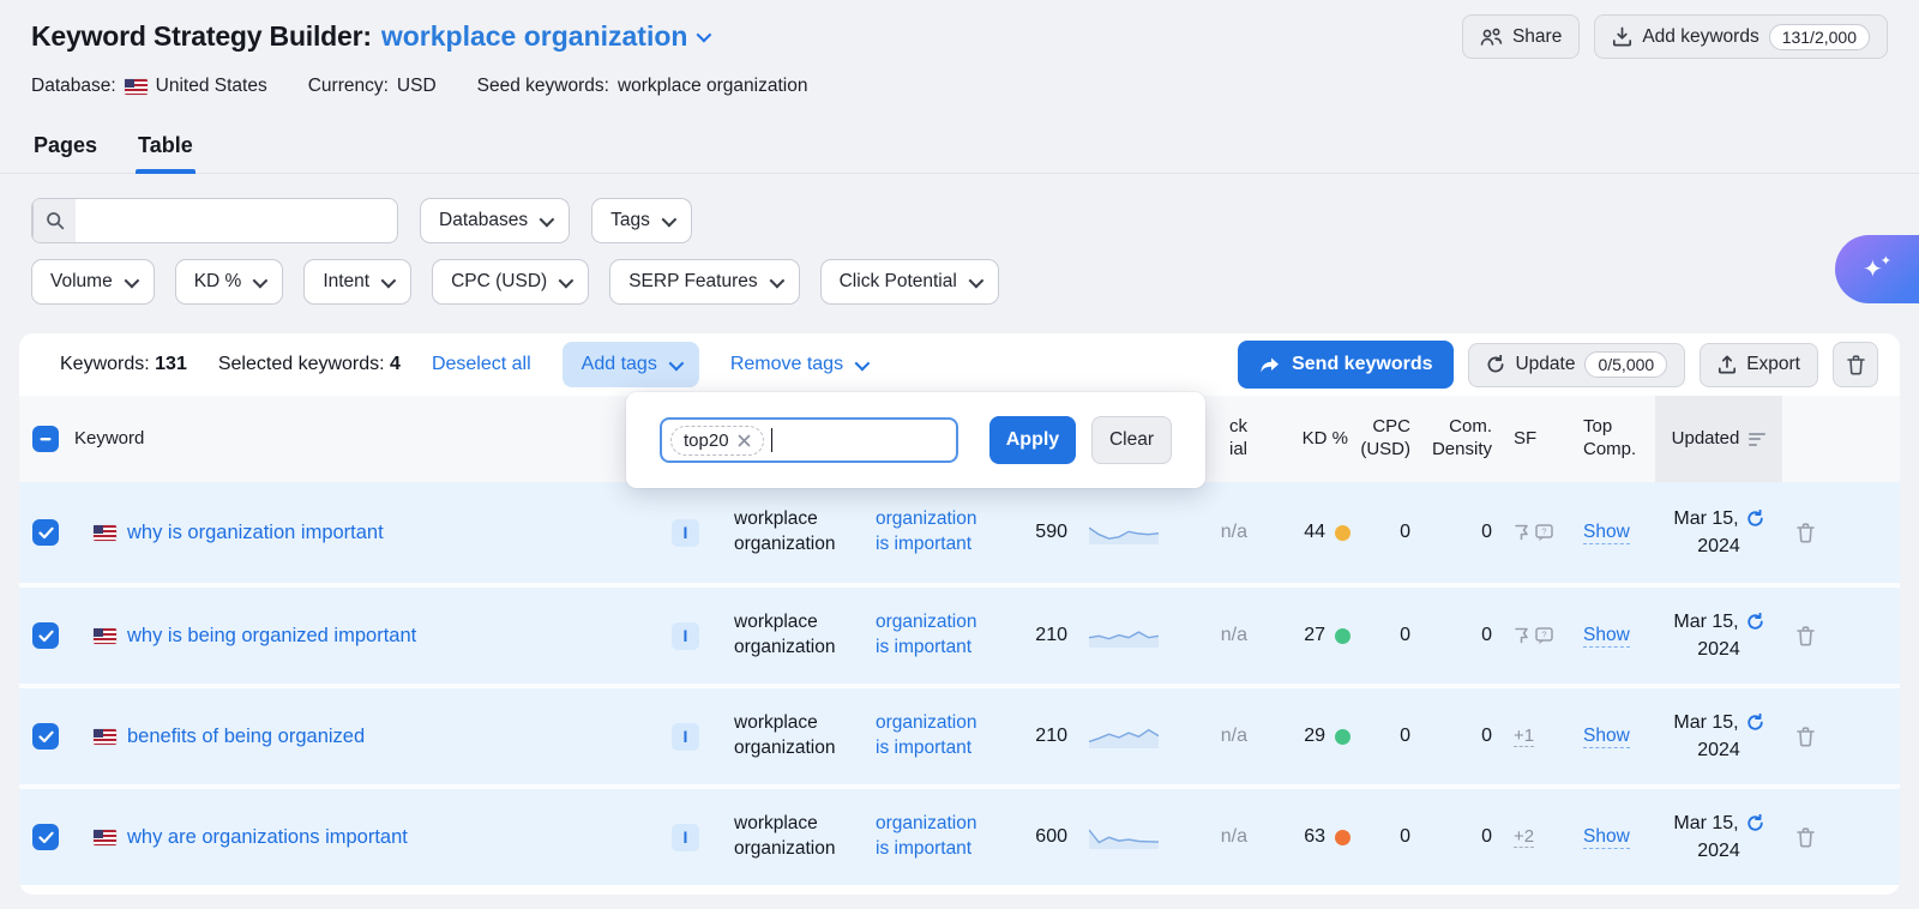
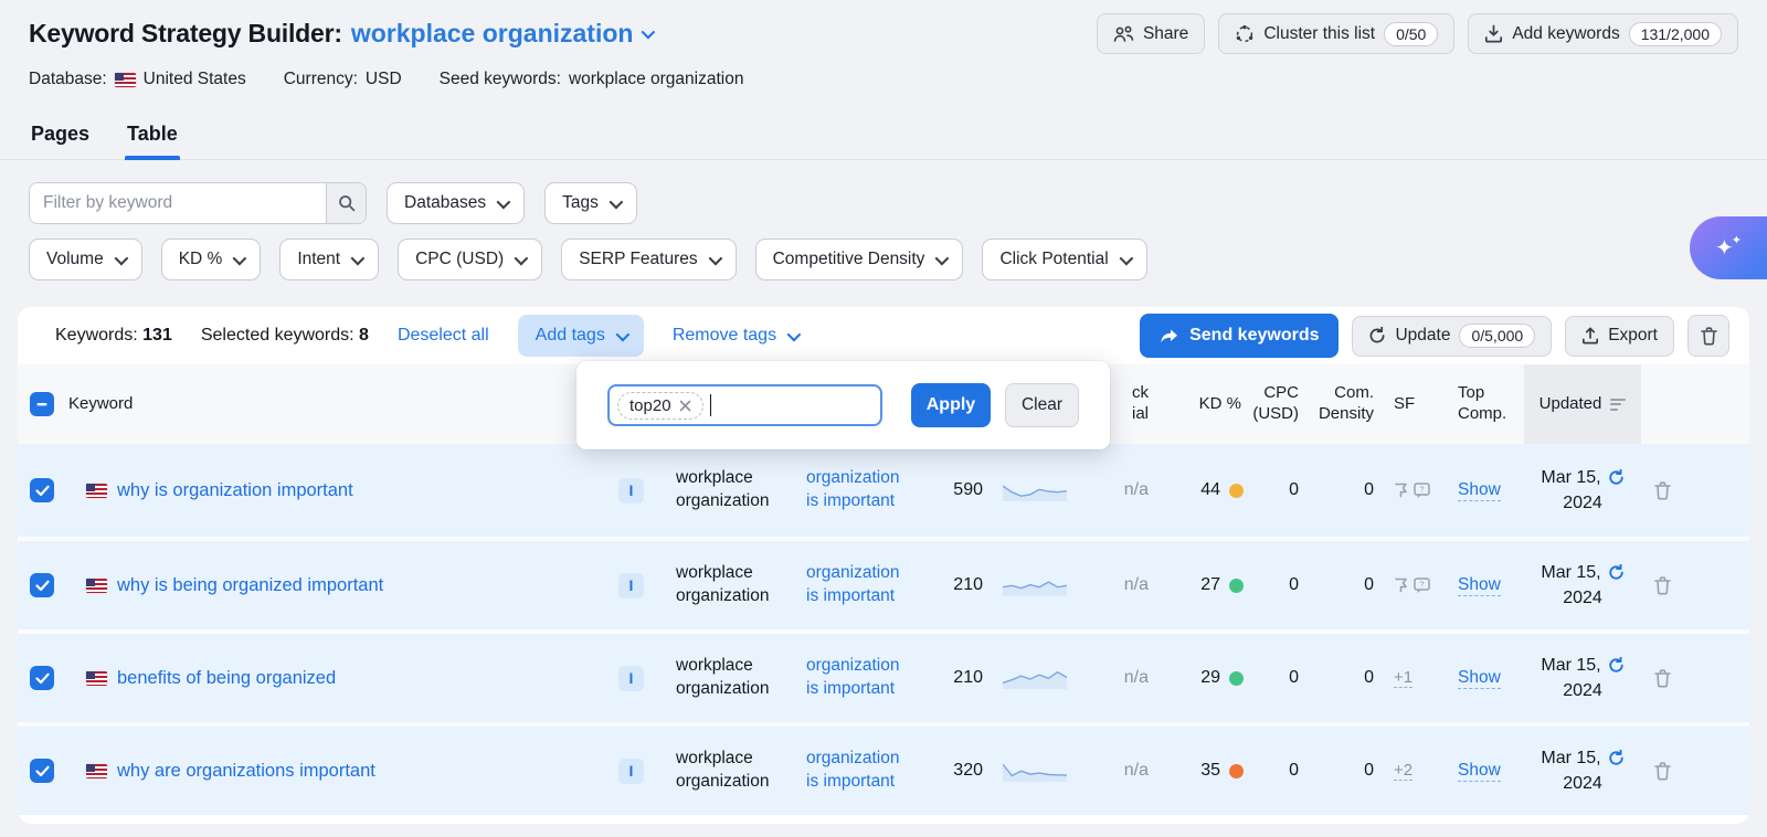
  Keyword Strategy Builder:
  workplace organization
  Share
+ Cluster this list
+ 0/50
  Add keywords
  131/2,000
  Database:
  United States
  Currency:
  USD
  Seed keywords:
  workplace organization
  Pages
  Table
+ Filter by keyword
  Databases
  Tags
  Volume
  KD %
  Intent
  CPC (USD)
  SERP Features
+ Competitive Density
  Click Potential
  ✦
  ✦
  Keywords: 131
- Selected keywords: 4
+ Selected keywords: 8
  Deselect all
  Add tags
  Remove tags
  Send keywords
  Update
  0/5,000
  Export
  top20
  Apply
  Clear
  Keyword
  ck
  ial
  KD %
  CPC
  (USD)
  Com.
  Density
  SF
  Top
  Comp.
  Updated
  why is organization important
  I
  workplace organization
  organization is important
  590
  n/a
  44
  0
  0
  ?
  Show
  Mar 15,
  2024
  why is being organized important
  I
  workplace organization
  organization is important
  210
  n/a
  27
  0
  0
  ?
  Show
  Mar 15,
  2024
  benefits of being organized
  I
  workplace organization
  organization is important
  210
  n/a
  29
  0
  0
  +1
  Show
  Mar 15,
  2024
  why are organizations important
  I
  workplace organization
  organization is important
- 600
+ 320
  n/a
- 63
+ 35
  0
  0
  +2
  Show
  Mar 15,
  2024
